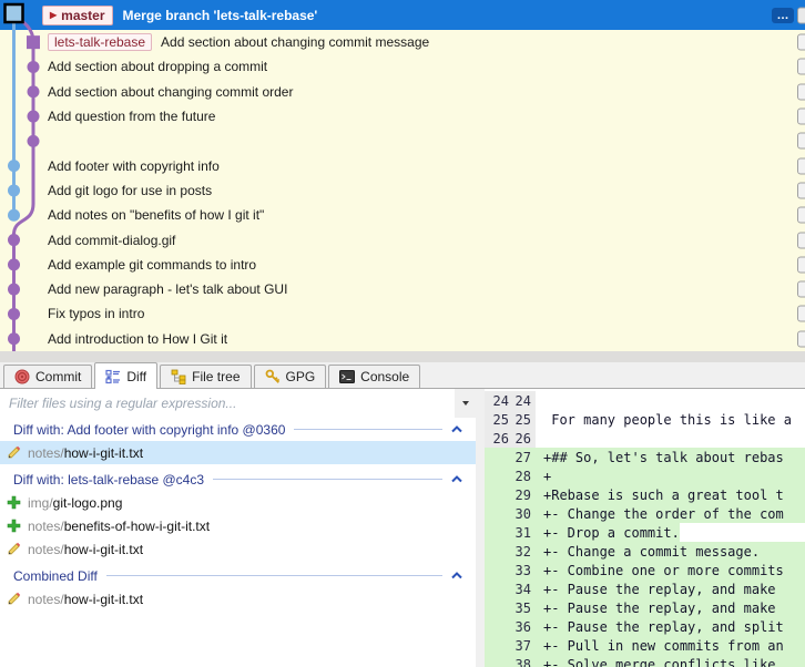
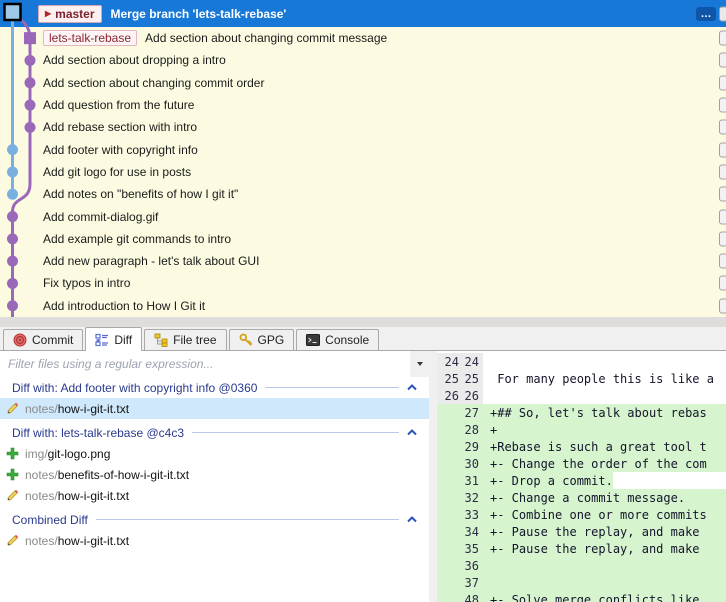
  ▶
  master
  Merge branch 'lets-talk-rebase'
  …
  lets-talk-rebase
  Add section about changing commit message
- Add section about dropping a commit
+ Add section about dropping a intro
  Add section about changing commit order
  Add question from the future
+ Add rebase section with intro
  Add footer with copyright info
  Add git logo for use in posts
  Add notes on "benefits of how I git it"
  Add commit-dialog.gif
  Add example git commands to intro
  Add new paragraph - let's talk about GUI
  Fix typos in intro
  Add introduction to How I Git it
  Commit
  Diff
  File tree
  GPG
  Console
  Filter files using a regular expression...
  Diff with: Add footer with copyright info @0360
  notes/how-i-git-it.txt
  Diff with: lets-talk-rebase @c4c3
  img/git-logo.png
  notes/benefits-of-how-i-git-it.txt
  notes/how-i-git-it.txt
  Combined Diff
  notes/how-i-git-it.txt
  24
  24
  25
  25
  For many people this is like a
  26
  26
  27
  +## So, let's talk about rebas
  28
  +
  29
  +Rebase is such a great tool t
  30
  +- Change the order of the com
  31
  +- Drop a commit.
  32
  +- Change a commit message.
  33
  +- Combine one or more commits
  34
  +- Pause the replay, and make
  35
  +- Pause the replay, and make
  36
- +- Pause the replay, and split
  37
- +- Pull in new commits from an
- 38
+ 48
  +- Solve merge conflicts like
